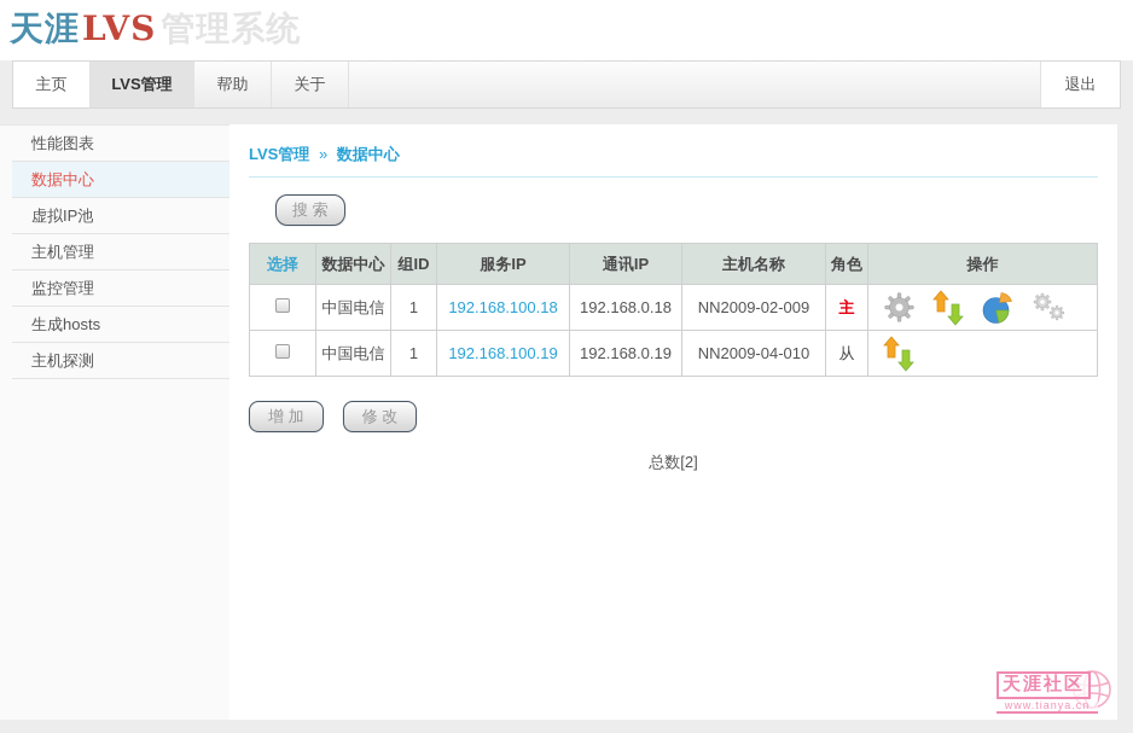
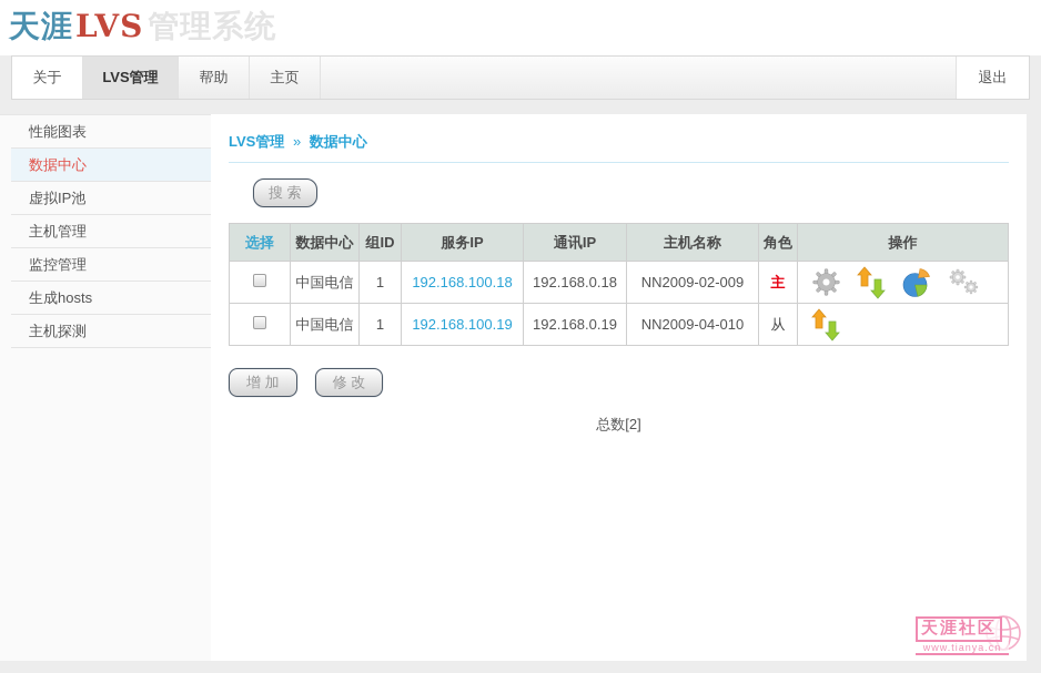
  天涯LVS 管理系统
- 主页
+ 关于
  LVS管理
  帮助
- 关于
+ 主页
  退出
  性能图表
  数据中心
  虚拟IP池
  主机管理
  监控管理
  生成hosts
  主机探测
  LVS管理 » 数据中心
  搜 索
  选择	数据中心	组ID	服务IP	通讯IP	主机名称	角色	操作
  	中国电信	1	192.168.100.18	192.168.0.18	NN2009-02-009	主
  	中国电信	1	192.168.100.19	192.168.0.19	NN2009-04-010	从
  增 加
  修 改
  总数[2]
  天涯社区
  www.tianya.cn
